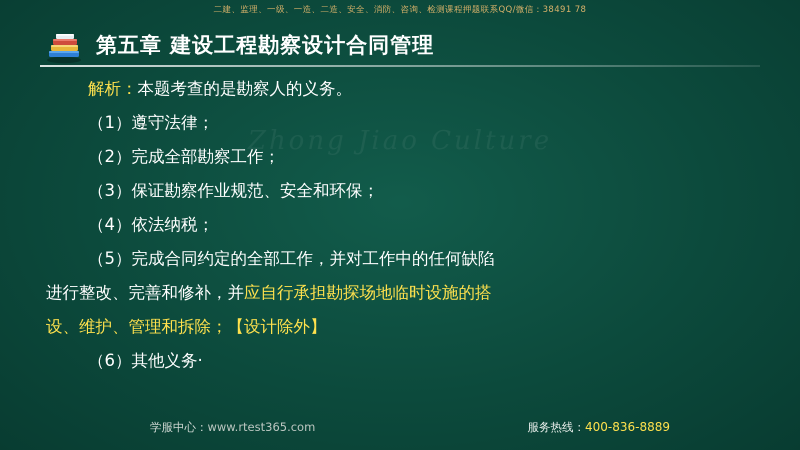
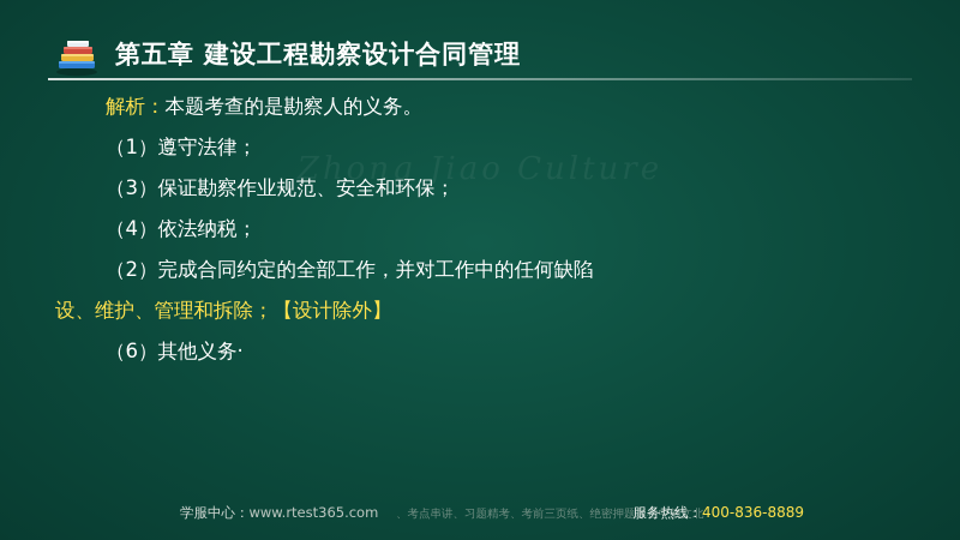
  Zhong Jiao Culture
- 二建、监理、一级、一造、二造、安全、消防、咨询、检测课程押题联系QQ/微信：38491 78
  第五章 建设工程勘察设计合同管理
  解析：本题考查的是勘察人的义务。
  （1）遵守法律；
- （2）完成全部勘察工作；
  （3）保证勘察作业规范、安全和环保；
  （4）依法纳税；
- （5）完成合同约定的全部工作，并对工作中的任何缺陷
+ （2）完成合同约定的全部工作，并对工作中的任何缺陷
- 进行整改、完善和修补，并应自行承担勘探场地临时设施的搭
  设、维护、管理和拆除；【设计除外】
  （6）其他义务·
  学服中心：www.rtest365.com
+ 、考点串讲、习题精考、考前三页纸、绝密押题尽在中教文北
  服务热线：400-836-8889
